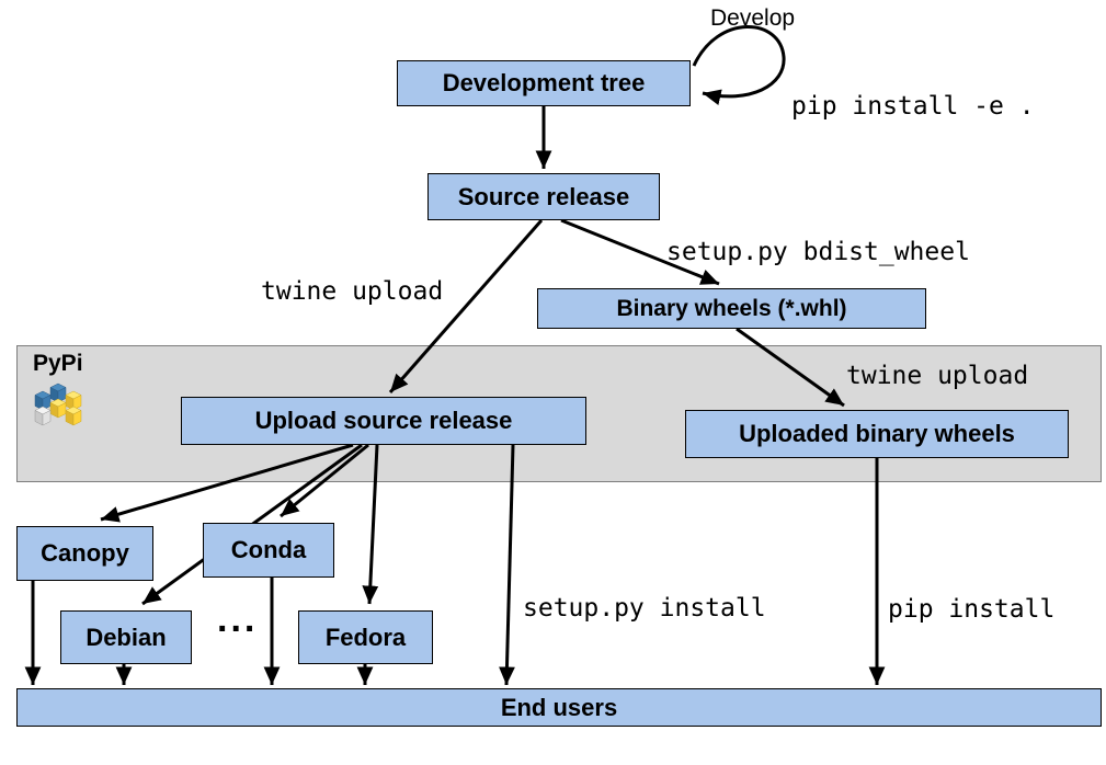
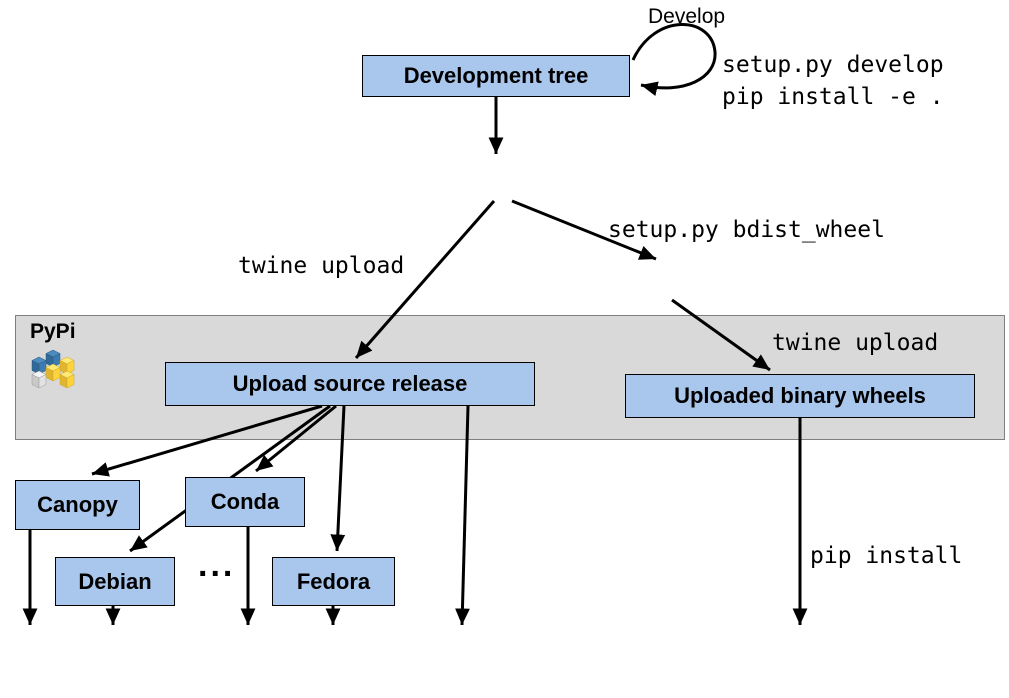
  PyPi
  Development tree
- Source release
- Binary wheels (*.whl)
  Upload source release
  Uploaded binary wheels
  Canopy
  Conda
  Debian
  Fedora
- End users
  ...
  Develop
+ setup.py develop
  pip install -e .
  twine upload
  setup.py bdist_wheel
  twine upload
- setup.py install
  pip install
